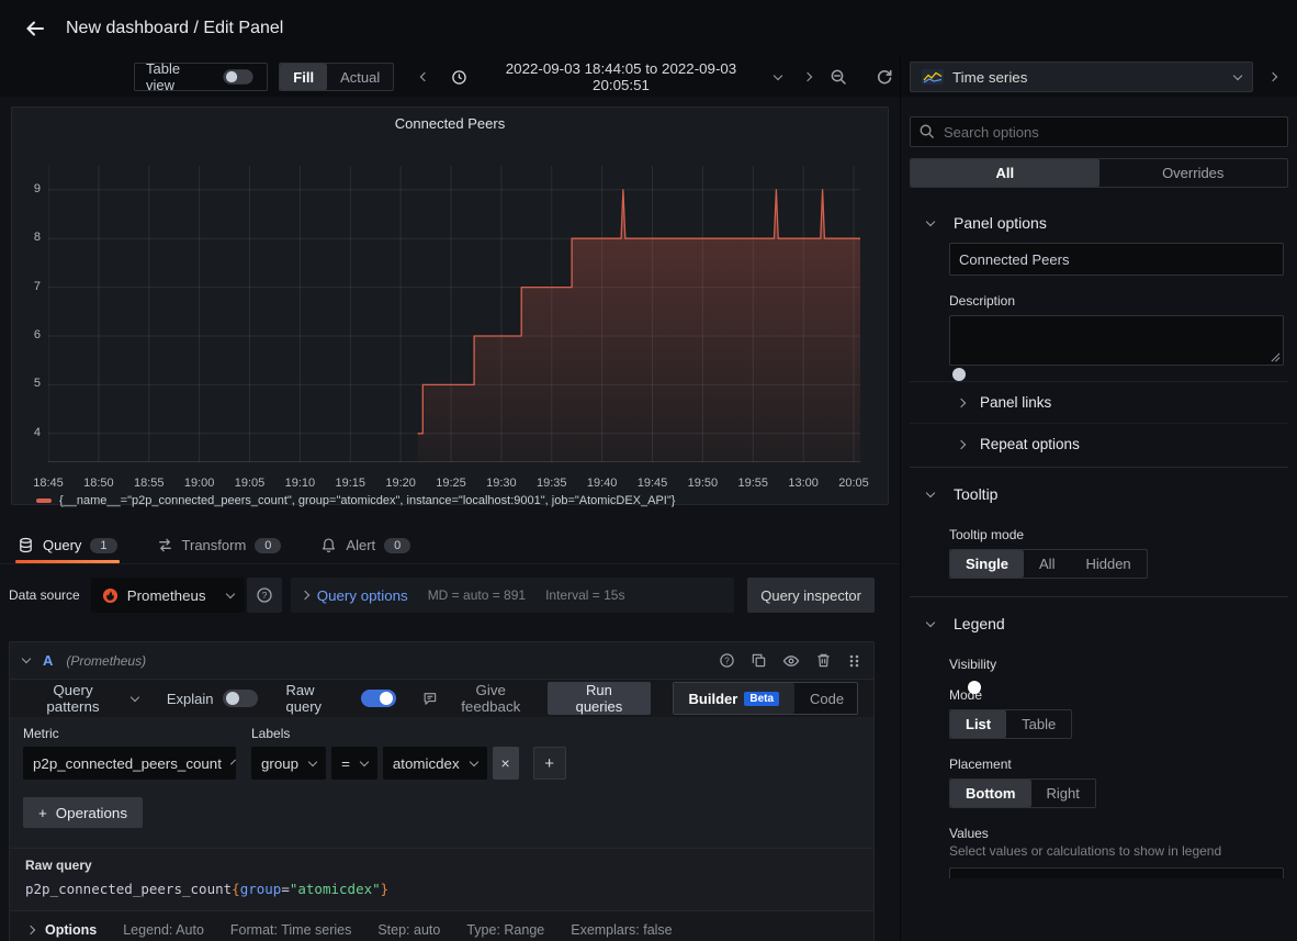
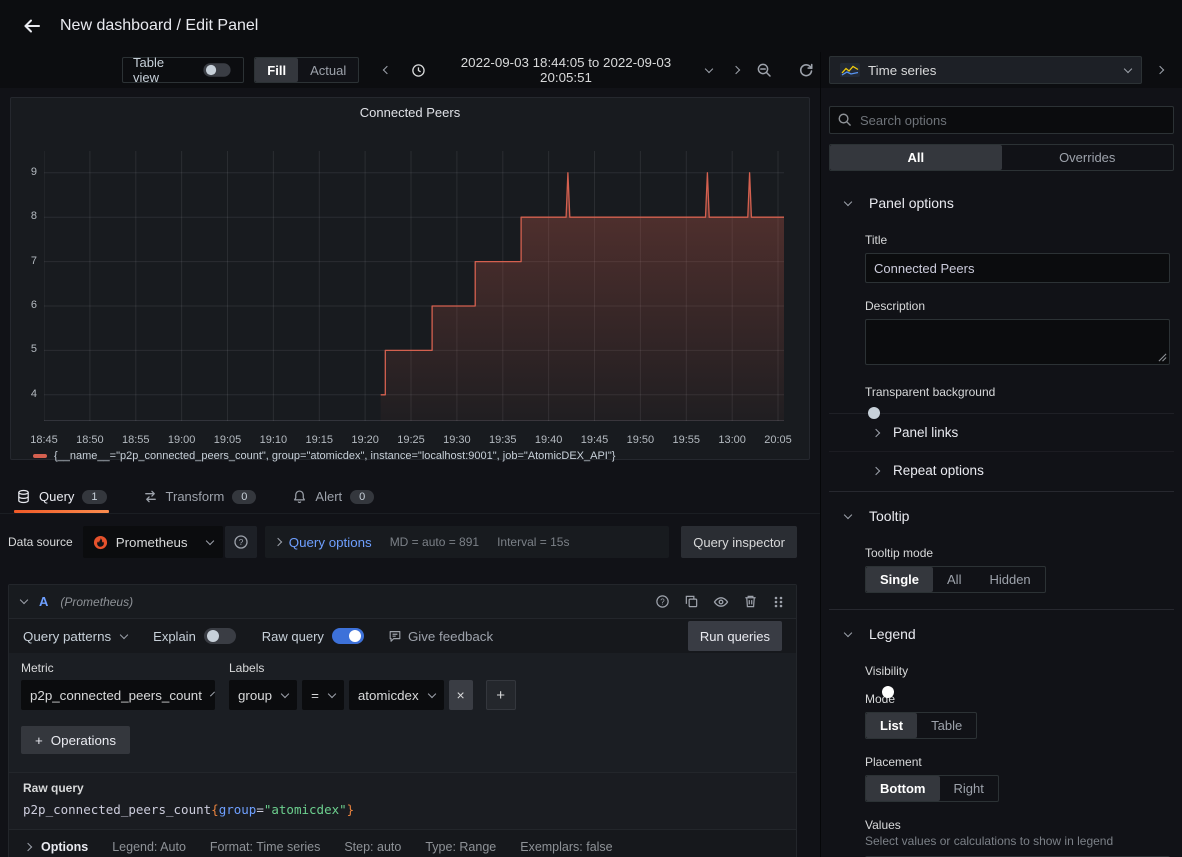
  New dashboard / Edit Panel
  Table view
  Fill
  Actual
  2022-09-03 18:44:05 to 2022-09-03 20:05:51
  Time series
  Connected Peers
  4
  5
  6
  7
  8
  9
  18:45
  18:50
  18:55
  19:00
  19:05
  19:10
  19:15
  19:20
  19:25
  19:30
  19:35
  19:40
  19:45
  19:50
  19:55
  13:00
  20:05
  {__name__="p2p_connected_peers_count", group="atomicdex", instance="localhost:9001", job="AtomicDEX_API"}
  Query
  1
  Transform
  0
  Alert
  0
  Data source
  Prometheus
  ?
  Query options
  MD = auto = 891
  Interval = 15s
  Query inspector
  A
  (Prometheus)
  ?
  Query patterns
  Explain
  Raw query
  Give feedback
  Run queries
- Builder
- Beta
- Code
  Metric
  p2p_connected_peers_count
  Labels
  group
  =
  atomicdex
  ×
  +
  +
  Operations
  Raw query
  p2p_connected_peers_count{group="atomicdex"}
  Options
  Legend: Auto
  Format: Time series
  Step: auto
  Type: Range
  Exemplars: false
  Search options
  All
  Overrides
  Panel options
+ Title
  Connected Peers
  Description
+ Transparent background
  Panel links
  Repeat options
  Tooltip
  Tooltip mode
  Single
  All
  Hidden
  Legend
  Visibility
  Mode
  List
  Table
  Placement
  Bottom
  Right
  Values
  Select values or calculations to show in legend
